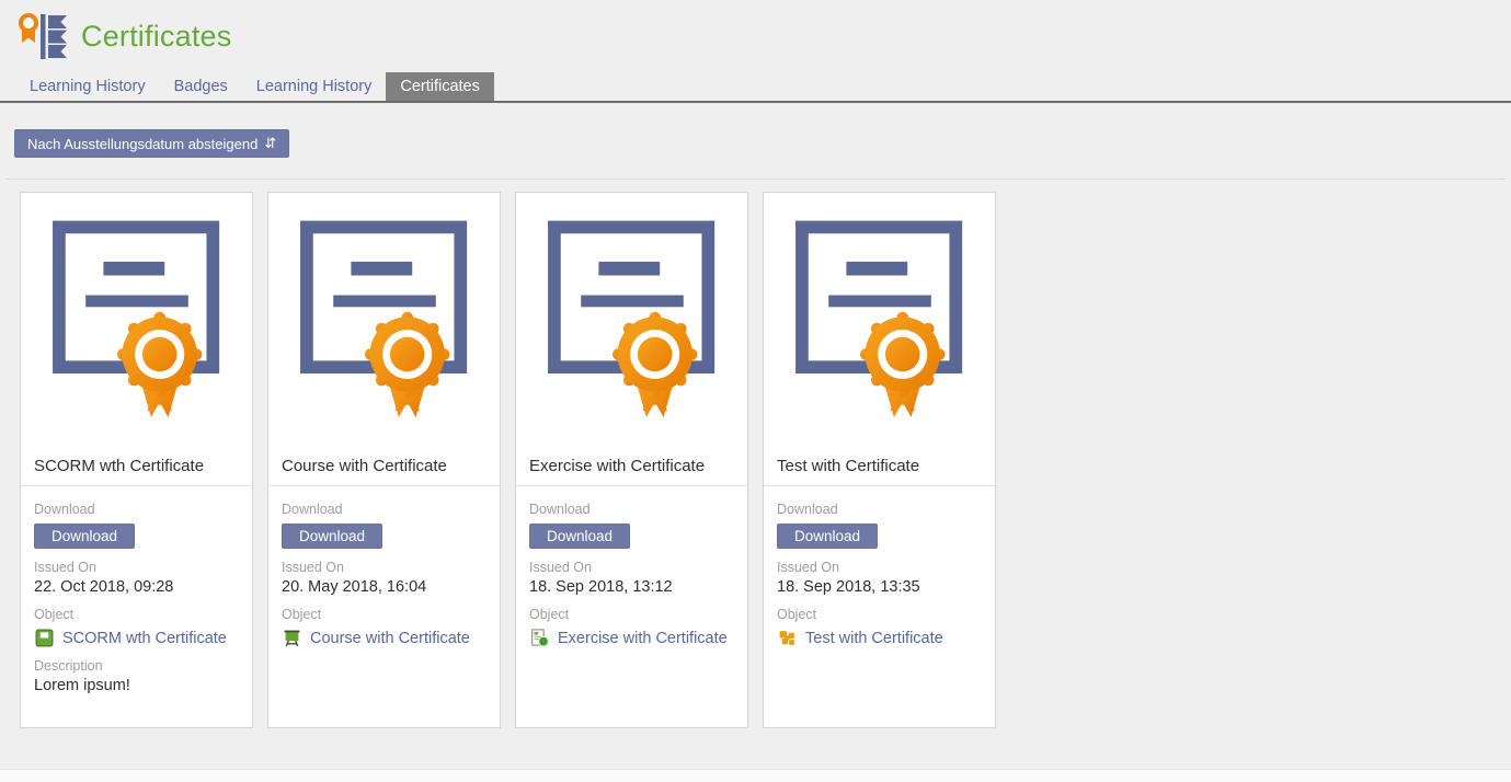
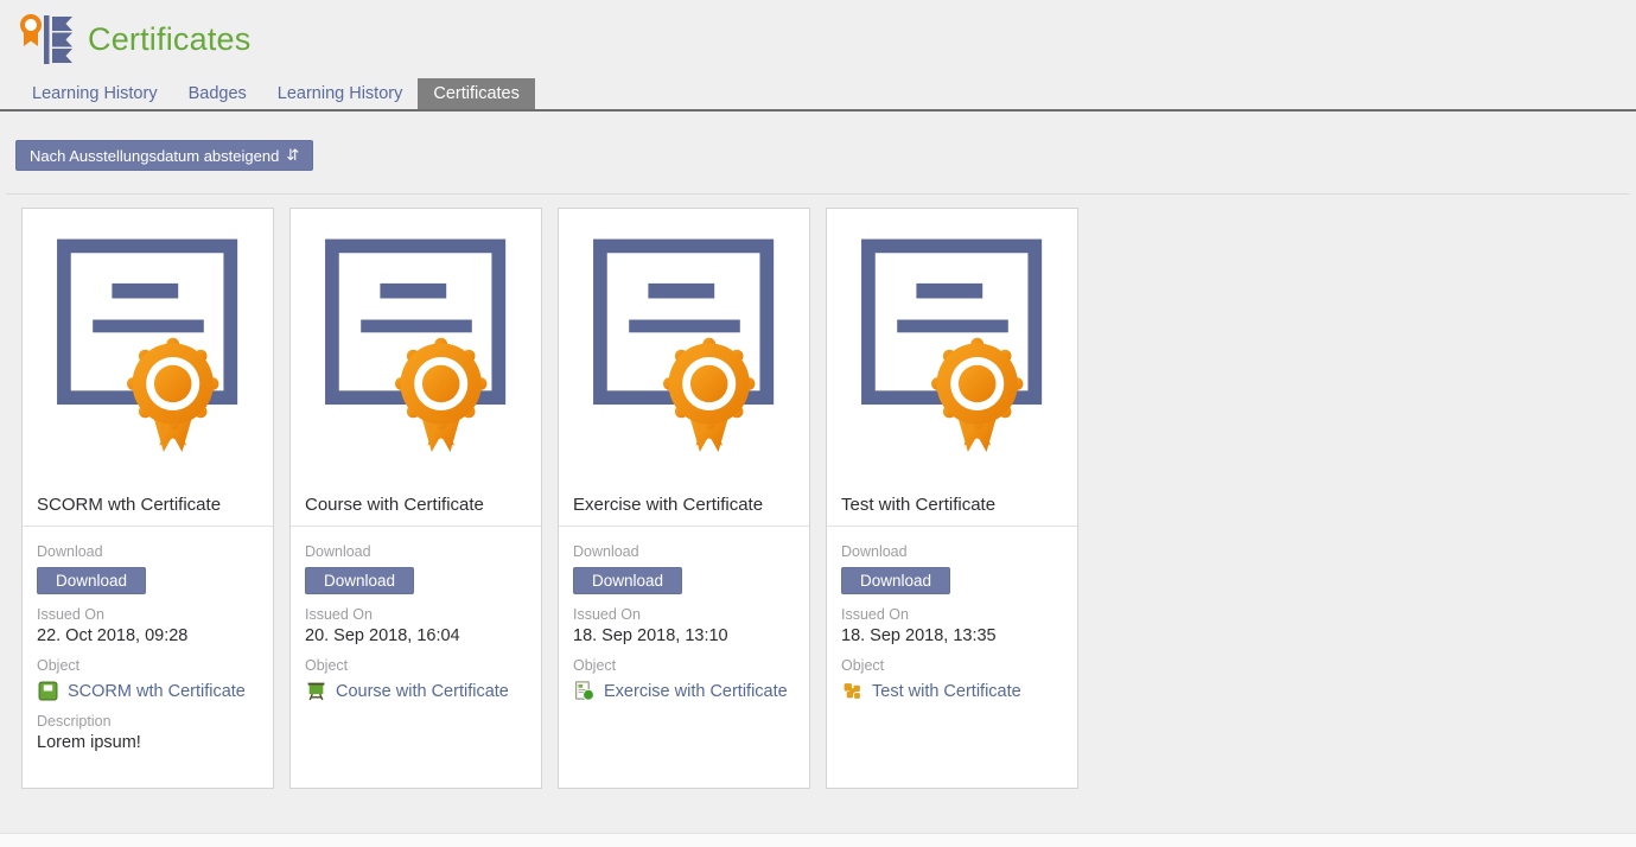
  Certificates
  Learning History
  Badges
  Learning History
  Certificates
  Nach Ausstellungsdatum absteigend
  ⇵
  SCORM wth Certificate
  Download
  Download
  Issued On
  22. Oct 2018, 09:28
  Object
  SCORM wth Certificate
  Description
  Lorem ipsum!
  Course with Certificate
  Download
  Download
  Issued On
- 20. May 2018, 16:04
+ 20. Sep 2018, 16:04
  Object
  Course with Certificate
  Exercise with Certificate
  Download
  Download
  Issued On
- 18. Sep 2018, 13:12
+ 18. Sep 2018, 13:10
  Object
  Exercise with Certificate
  Test with Certificate
  Download
  Download
  Issued On
  18. Sep 2018, 13:35
  Object
  Test with Certificate
